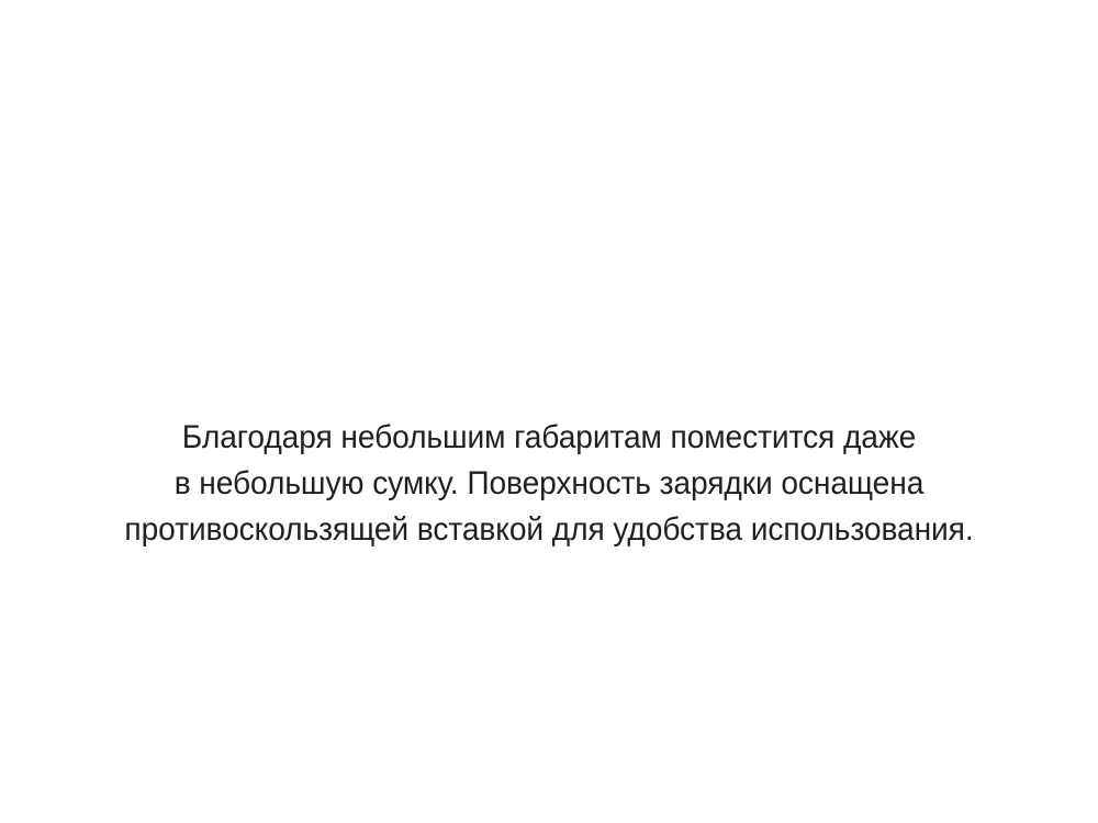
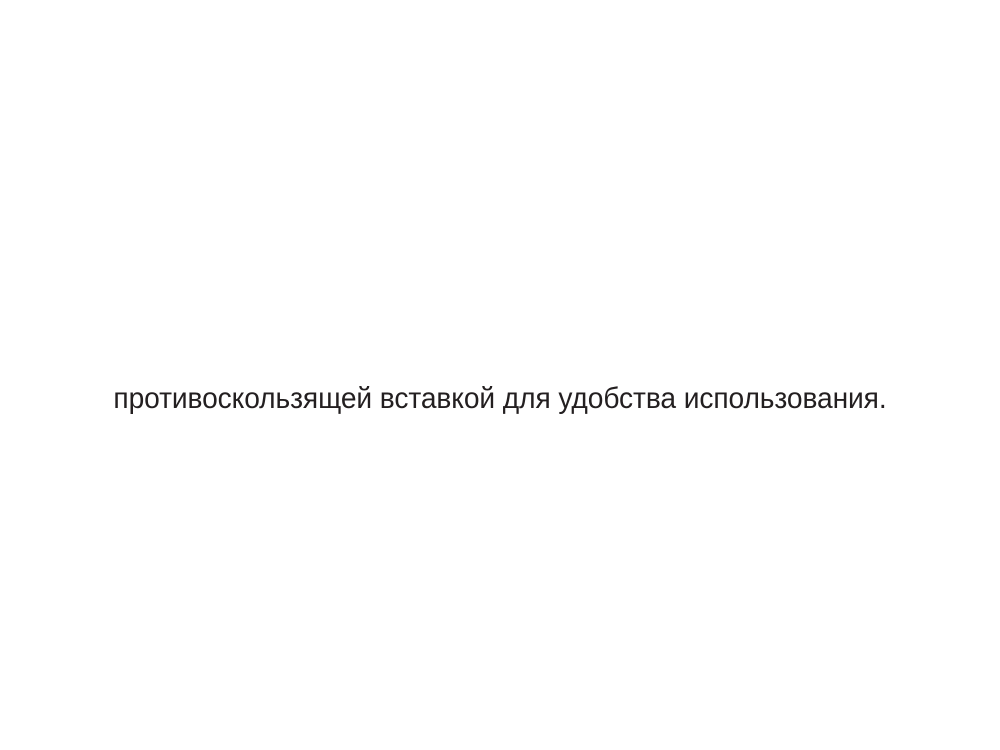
- Благодаря небольшим габаритам поместится даже
- в небольшую сумку. Поверхность зарядки оснащена
  противоскользящей вставкой для удобства использования.
